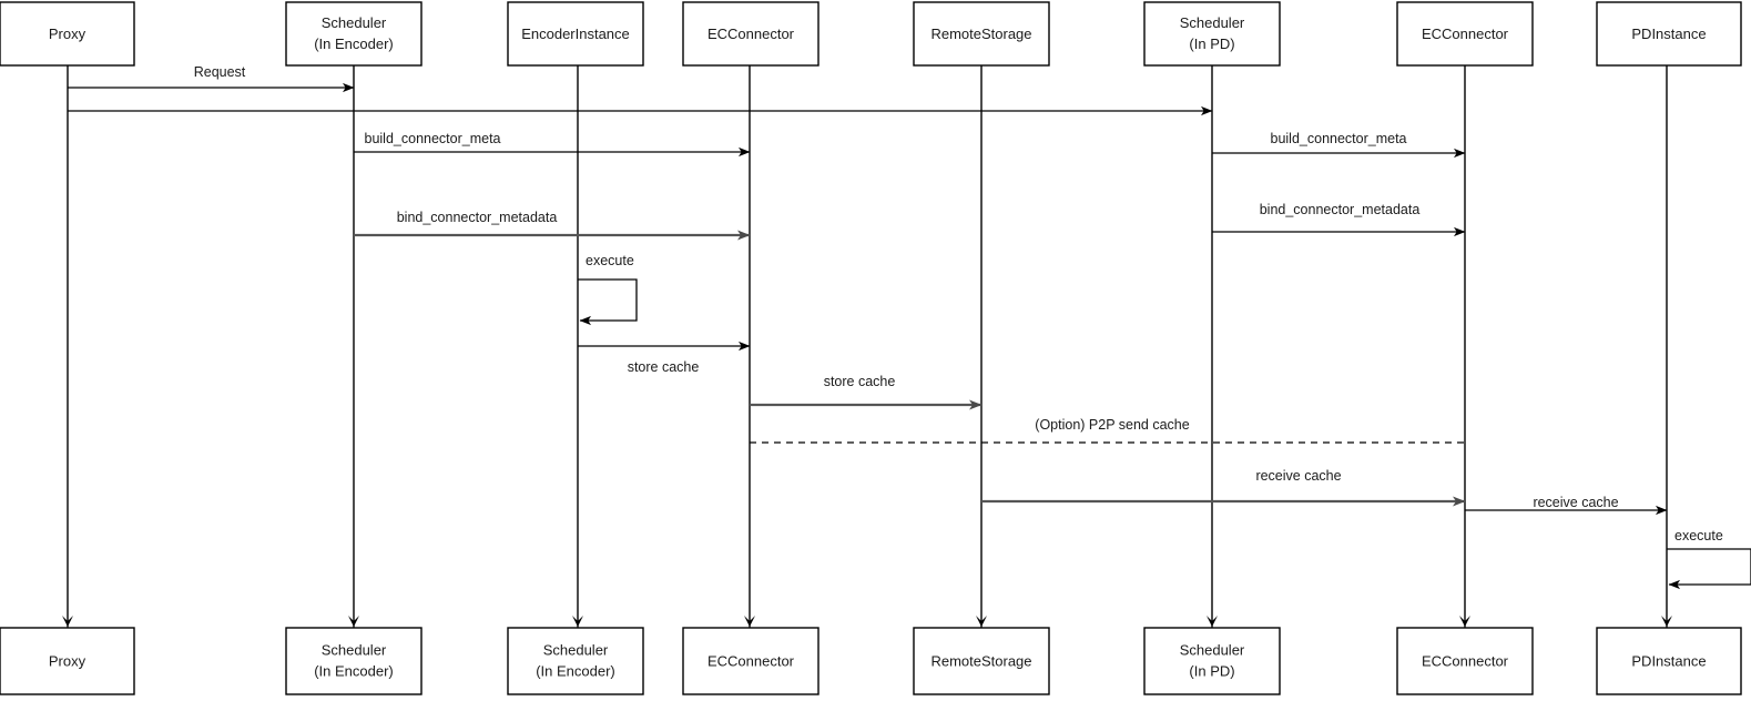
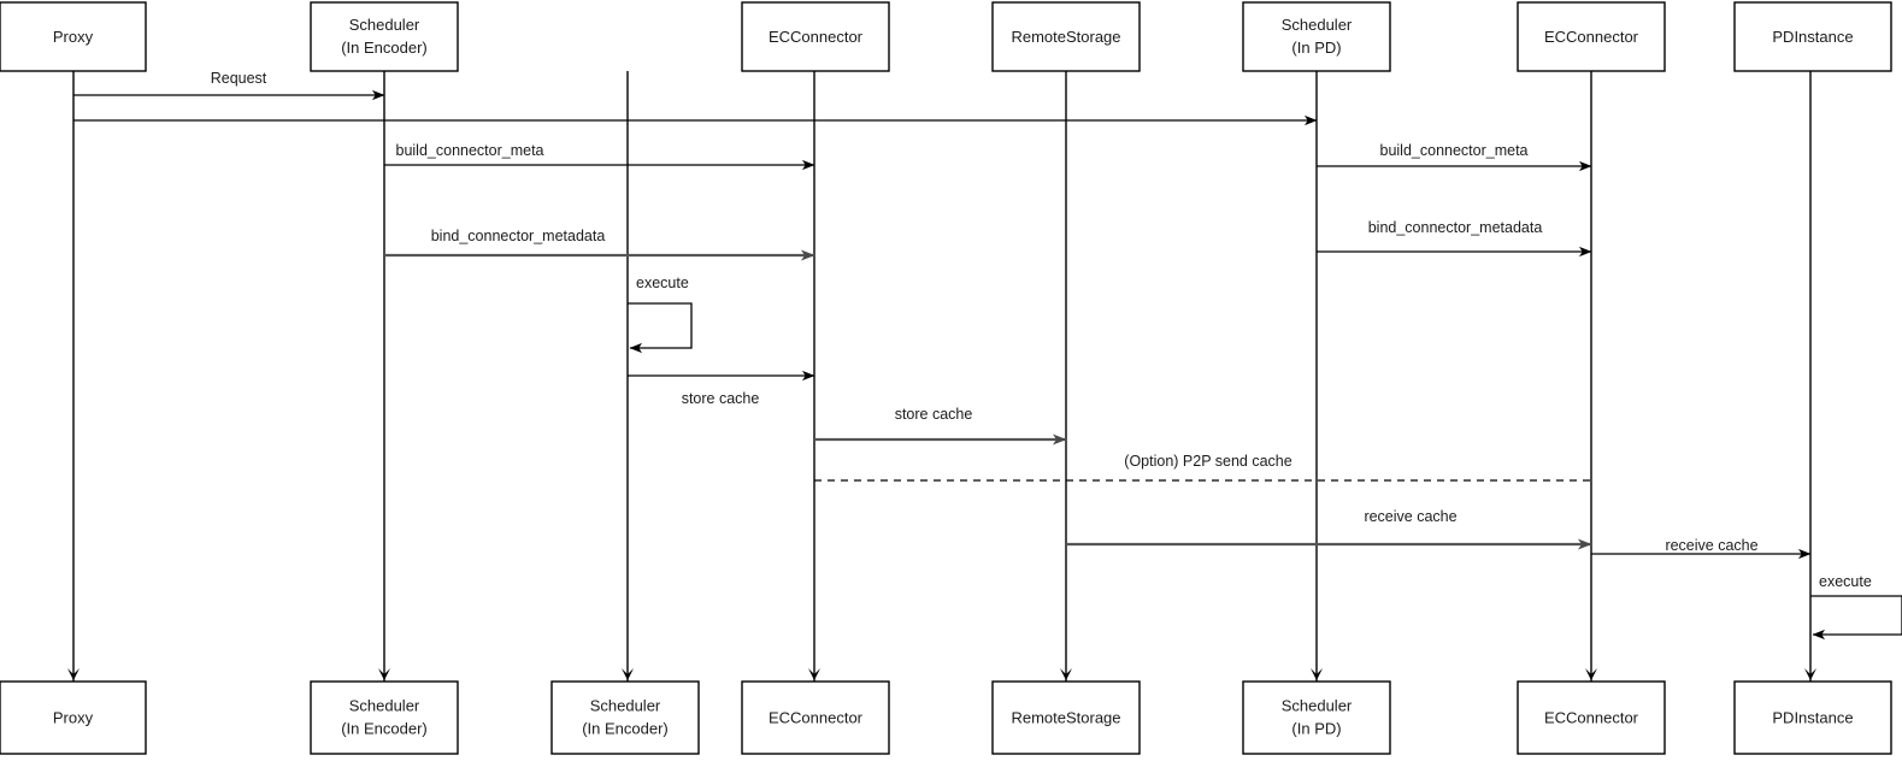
  Request
  build_connector_meta
  build_connector_meta
  bind_connector_metadata
  bind_connector_metadata
  store cache
  store cache
  (Option) P2P send cache
  receive cache
  receive cache
  execute
  execute
  Proxy
  Scheduler
  (In Encoder)
- EncoderInstance
  ECConnector
  RemoteStorage
  Scheduler
  (In PD)
  ECConnector
  PDInstance
  Proxy
  Scheduler
  (In Encoder)
  Scheduler
  (In Encoder)
  ECConnector
  RemoteStorage
  Scheduler
  (In PD)
  ECConnector
  PDInstance
